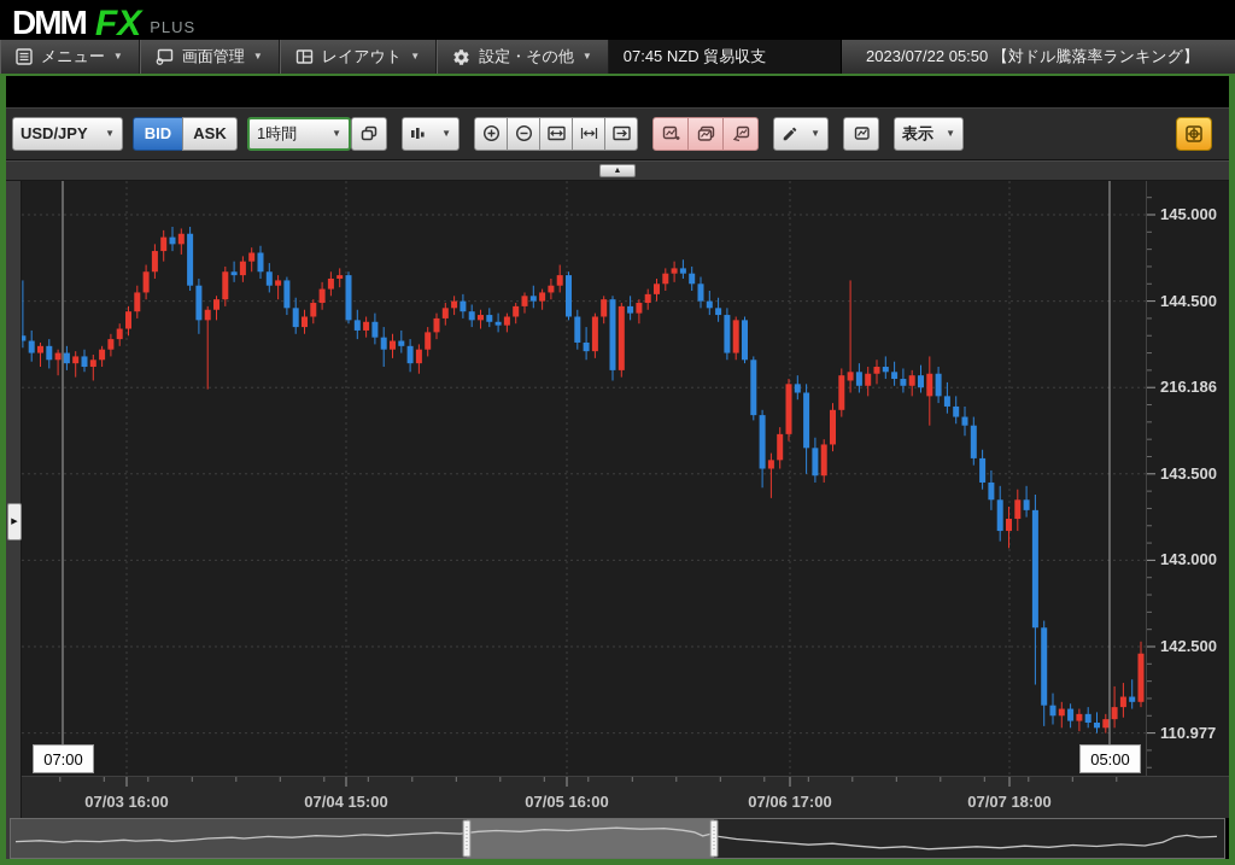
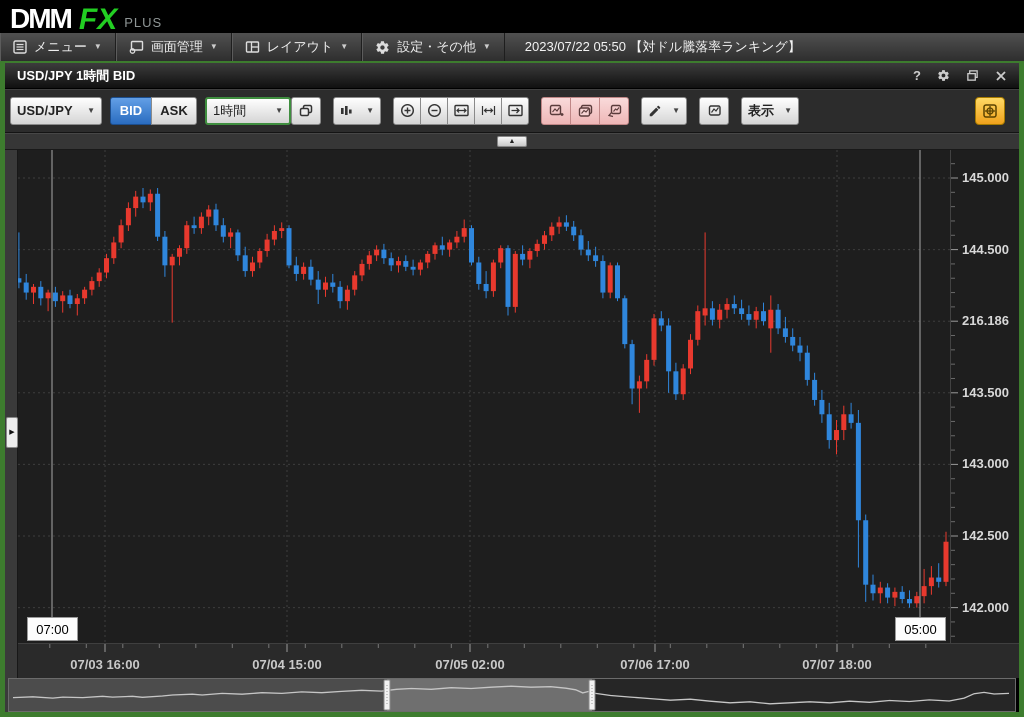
  DMM
  FX
  PLUS
  メニュー
  ▼
  画面管理
  ▼
  レイアウト
  ▼
  設定・その他
  ▼
- 07:45 NZD 貿易収支
  2023/07/22 05:50 【対ドル騰落率ランキング】
+ USD/JPY 1時間 BID
+ ?
  USD/JPY
  ▼
  BID
  ASK
  1時間
  ▼
  ▼
  ▼
  表示
  ▼
  145.000
  144.500
  216.186
  143.500
  143.000
  142.500
- 110.977
+ 142.000
  07:00
  05:00
  07/03 16:00
  07/04 15:00
- 07/05 16:00
+ 07/05 02:00
  07/06 17:00
  07/07 18:00
